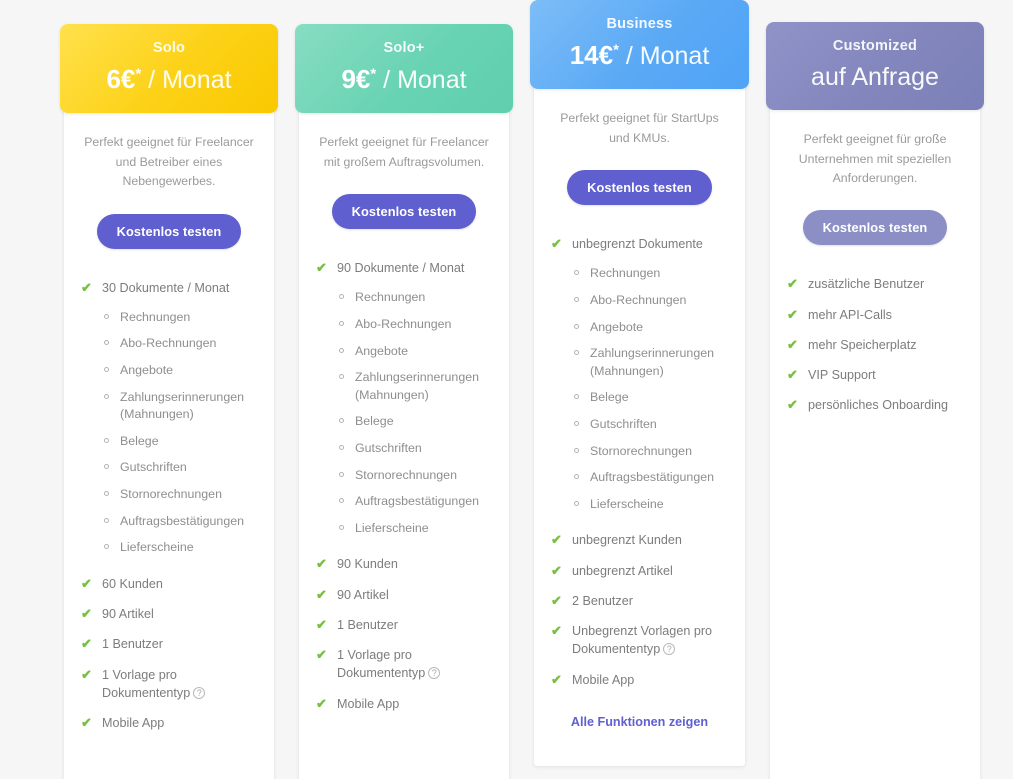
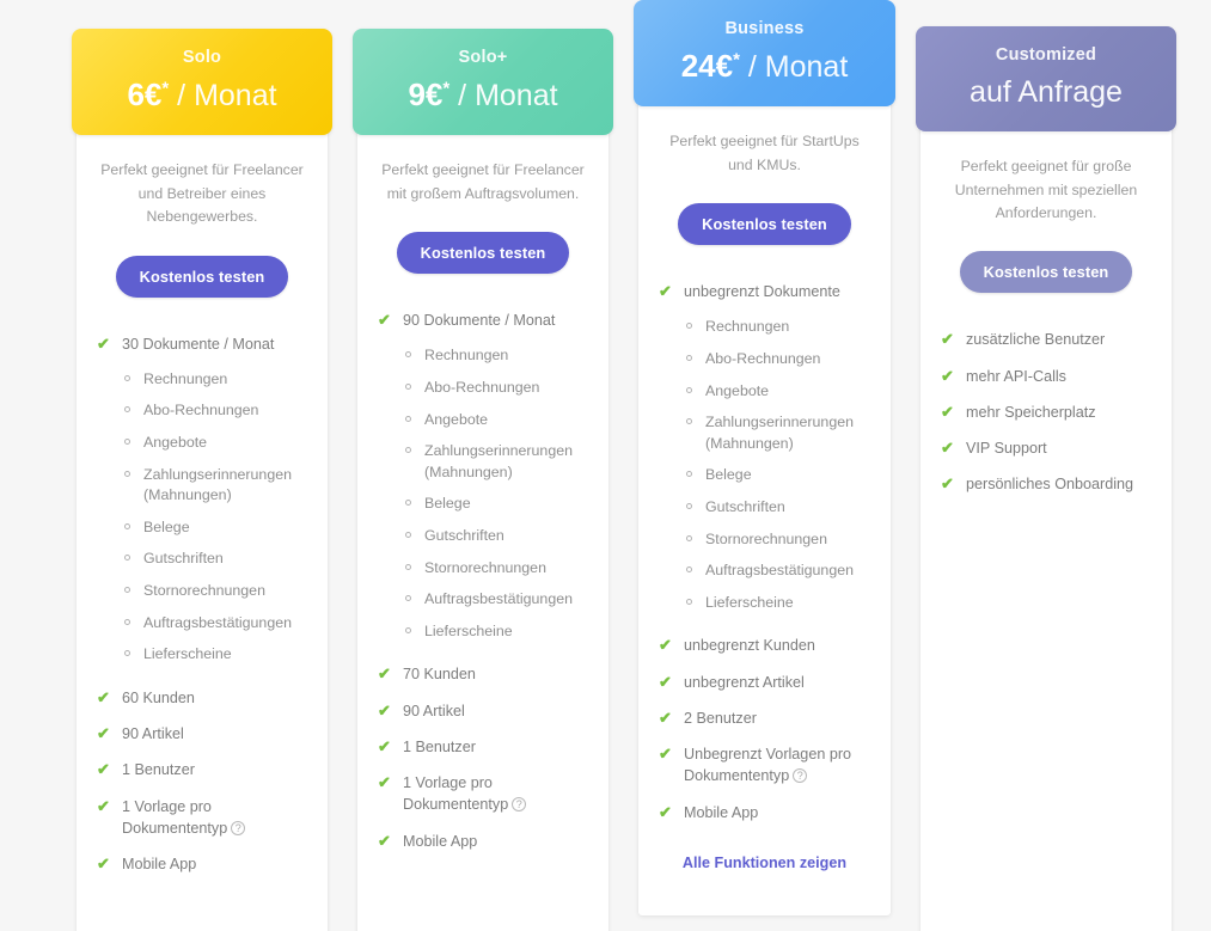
  Solo
  6€* / Monat
  Perfekt geeignet für Freelancer und Betreiber eines Nebengewerbes.
  Kostenlos testen
  ✔
  30 Dokumente / Monat
  Rechnungen
  Abo-Rechnungen
  Angebote
  Zahlungserinnerungen (Mahnungen)
  Belege
  Gutschriften
  Stornorechnungen
  Auftragsbestätigungen
  Lieferscheine
  ✔
  60 Kunden
  ✔
  90 Artikel
  ✔
  1 Benutzer
  ✔
  1 Vorlage pro Dokumententyp ?
  ✔
  Mobile App
  Solo+
  9€* / Monat
  Perfekt geeignet für Freelancer mit großem Auftragsvolumen.
  Kostenlos testen
  ✔
  90 Dokumente / Monat
  Rechnungen
  Abo-Rechnungen
  Angebote
  Zahlungserinnerungen (Mahnungen)
  Belege
  Gutschriften
  Stornorechnungen
  Auftragsbestätigungen
  Lieferscheine
  ✔
- 90 Kunden
+ 70 Kunden
  ✔
  90 Artikel
  ✔
  1 Benutzer
  ✔
  1 Vorlage pro Dokumententyp ?
  ✔
  Mobile App
  Business
- 14€* / Monat
+ 24€* / Monat
  Perfekt geeignet für StartUps und KMUs.
  Kostenlos testen
  ✔
  unbegrenzt Dokumente
  Rechnungen
  Abo-Rechnungen
  Angebote
  Zahlungserinnerungen (Mahnungen)
  Belege
  Gutschriften
  Stornorechnungen
  Auftragsbestätigungen
  Lieferscheine
  ✔
  unbegrenzt Kunden
  ✔
  unbegrenzt Artikel
  ✔
  2 Benutzer
  ✔
  Unbegrenzt Vorlagen pro Dokumententyp ?
  ✔
  Mobile App
  Alle Funktionen zeigen
  Customized
  auf Anfrage
  Perfekt geeignet für große Unternehmen mit speziellen Anforderungen.
  Kostenlos testen
  ✔
  zusätzliche Benutzer
  ✔
  mehr API-Calls
  ✔
  mehr Speicherplatz
  ✔
  VIP Support
  ✔
  persönliches Onboarding
